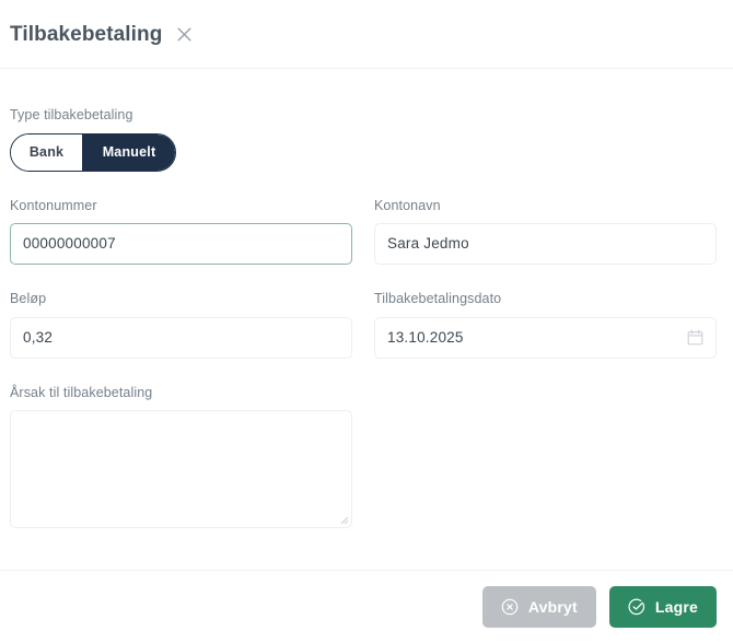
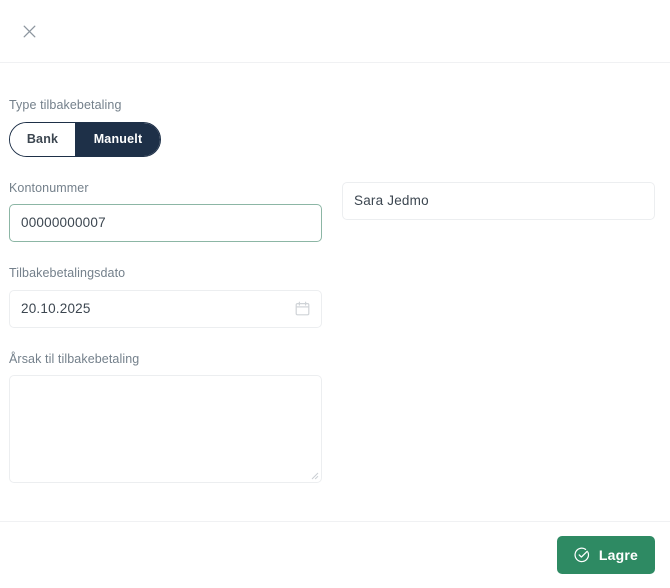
- Tilbakebetaling
  Type tilbakebetaling
  Bank
  Manuelt
  Kontonummer
  00000000007
- Kontonavn
  Sara Jedmo
- Beløp
- 0,32
  Tilbakebetalingsdato
- 13.10.2025
+ 20.10.2025
  Årsak til tilbakebetaling
- Avbryt
  Lagre
